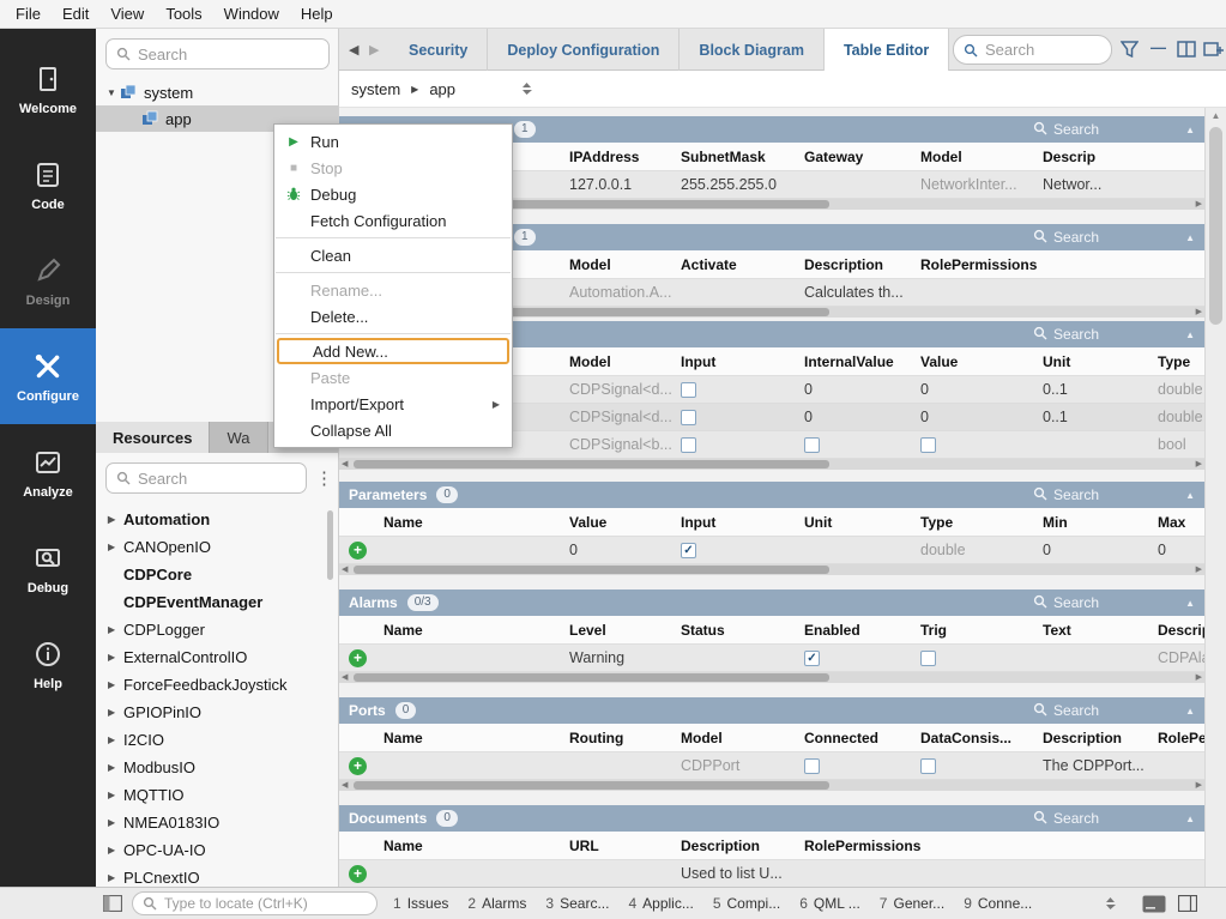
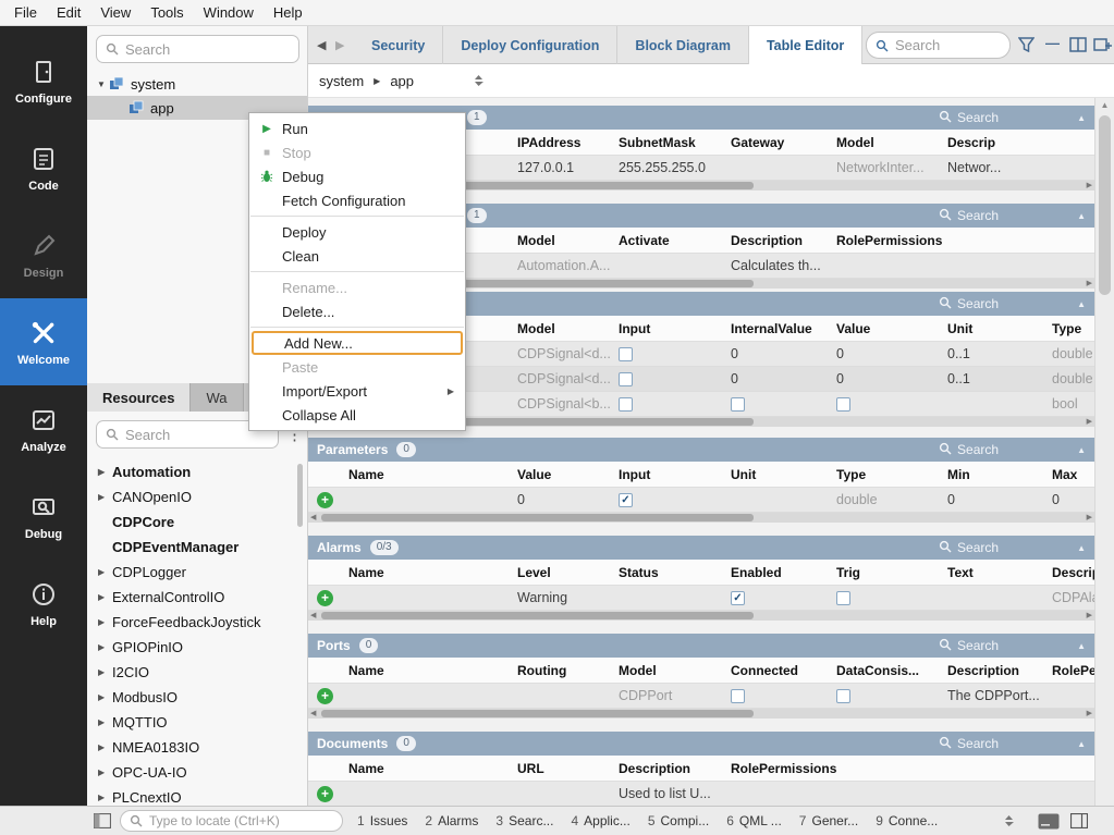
  File
  Edit
  View
  Tools
  Window
  Help
- Welcome
+ Configure
  Code
  Design
- Configure
+ Welcome
  Analyze
  Debug
  Help
  Search
  ▼
  system
  app
  Resources
  Wa
  Search
  ⋮
  ▶
  Automation
  ▶
  CANOpenIO
  CDPCore
  CDPEventManager
  ▶
  CDPLogger
  ▶
  ExternalControlIO
  ▶
  ForceFeedbackJoystick
  ▶
  GPIOPinIO
  ▶
  I2CIO
  ▶
  ModbusIO
  ▶
  MQTTIO
  ▶
  NMEA0183IO
  ▶
  OPC-UA-IO
  ▶
  PLCnextIO
  ◀
  ▶
  Security
  Deploy Configuration
  Block Diagram
  Table Editor
  Search
  —
  system
  ▶
  app
  1
  Search
  ▲
  IPAddress
  SubnetMask
  Gateway
  Model
  Descrip
  127.0.0.1
  255.255.255.0
  NetworkInter...
  Networ...
  1
  Search
  ▲
  Model
  Activate
  Description
  RolePermissions
  Automation.A...
  Calculates th...
  Search
  ▲
  Model
  Input
  InternalValue
  Value
  Unit
  Type
  CDPSignal<d...
  0
  0
  0..1
  double
  CDPSignal<d...
  0
  0
  0..1
  double
  CDPSignal<b...
  bool
  Parameters
  0
  Search
  ▲
  Name
  Value
  Input
  Unit
  Type
  Min
  Max
  +
  0
  ✓
  double
  0
  0
  Alarms
  0/3
  Search
  ▲
  Name
  Level
  Status
  Enabled
  Trig
  Text
  Descri
  +
  Warning
  ✓
  Ports
  0
  Search
  ▲
  Name
  Routing
  Model
  Connected
  DataConsis...
  Description
  RolePe
  +
  CDPPort
  The CDPPort...
  Documents
  0
  Search
  ▲
  Name
  URL
  Description
  RolePermissions
  +
  Used to list U...
  ▲
  Type to locate (Ctrl+K)
  1
  Issues
  2
  Alarms
  3
  Searc...
  4
  Applic...
  5
  Compi...
  6
  QML ...
  7
  Gener...
  9
  Conne...
  ▶
  Run
  ■
  Stop
  Debug
  Fetch Configuration
+ Deploy
  Clean
  Rename...
  Delete...
  Add New...
  Paste
  Import/Export
  ▶
  Collapse All
